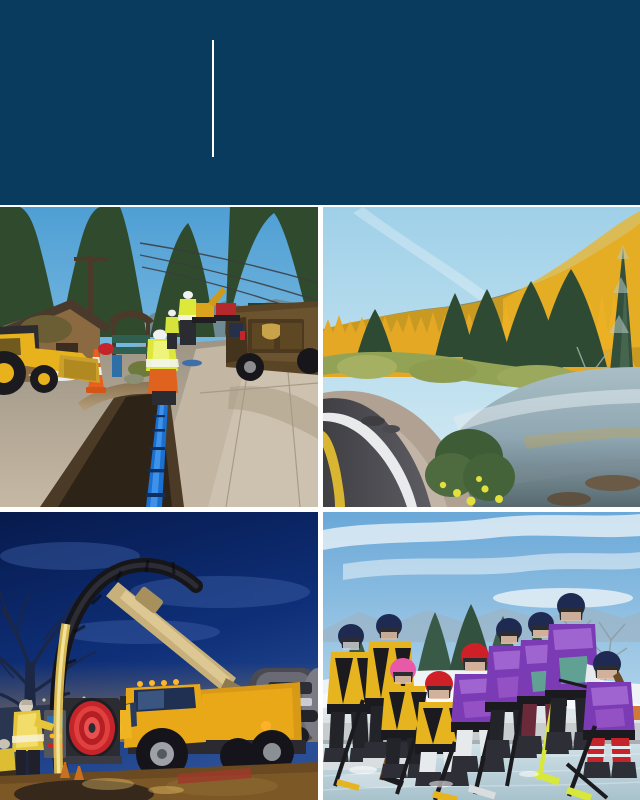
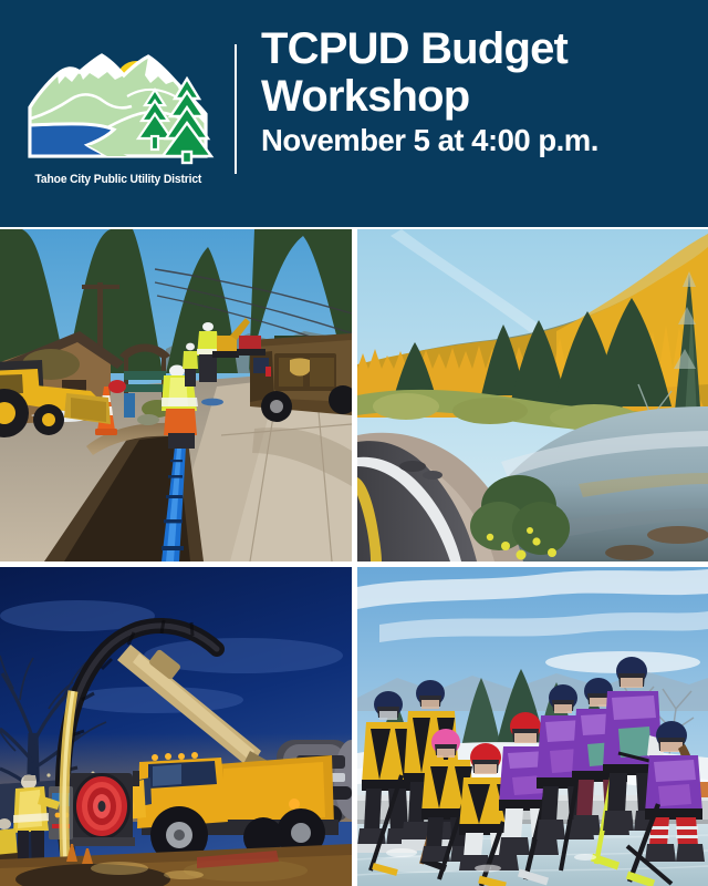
+ Tahoe City Public Utility District
+ TCPUD Budget
+ Workshop
+ November 5 at 4:00 p.m.
